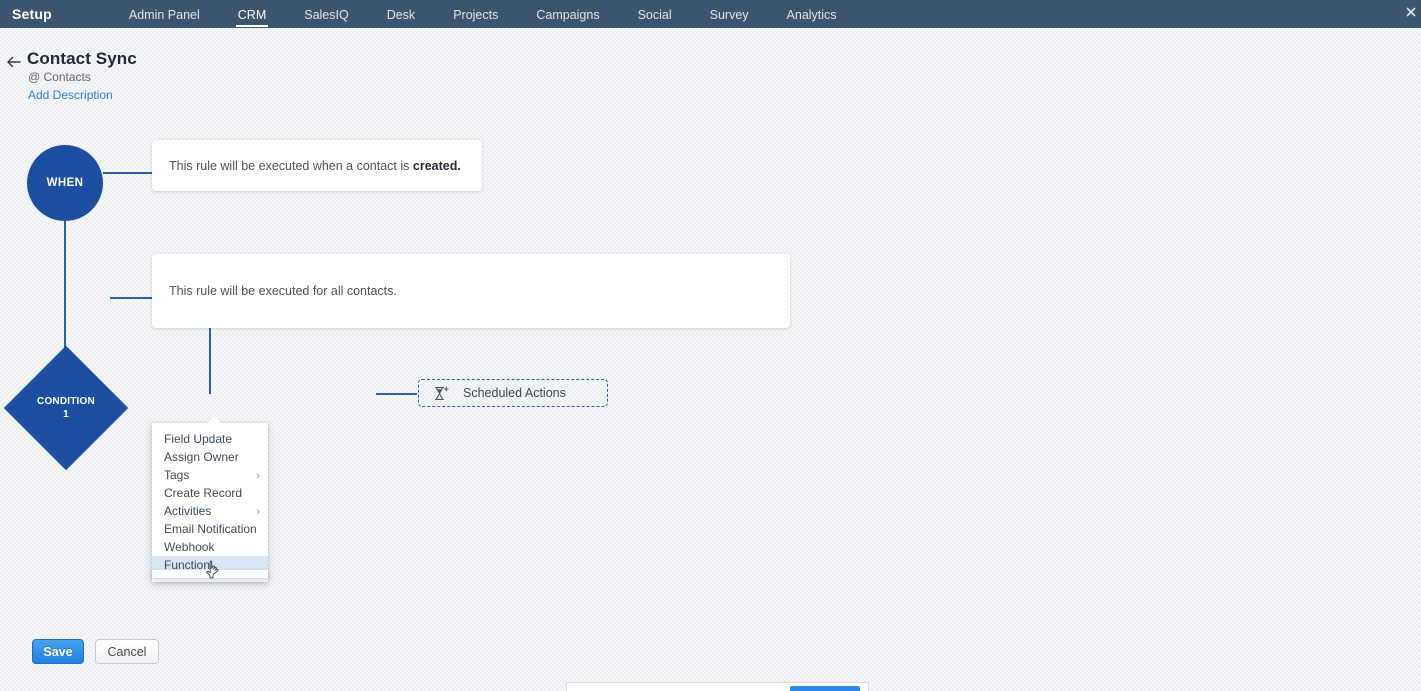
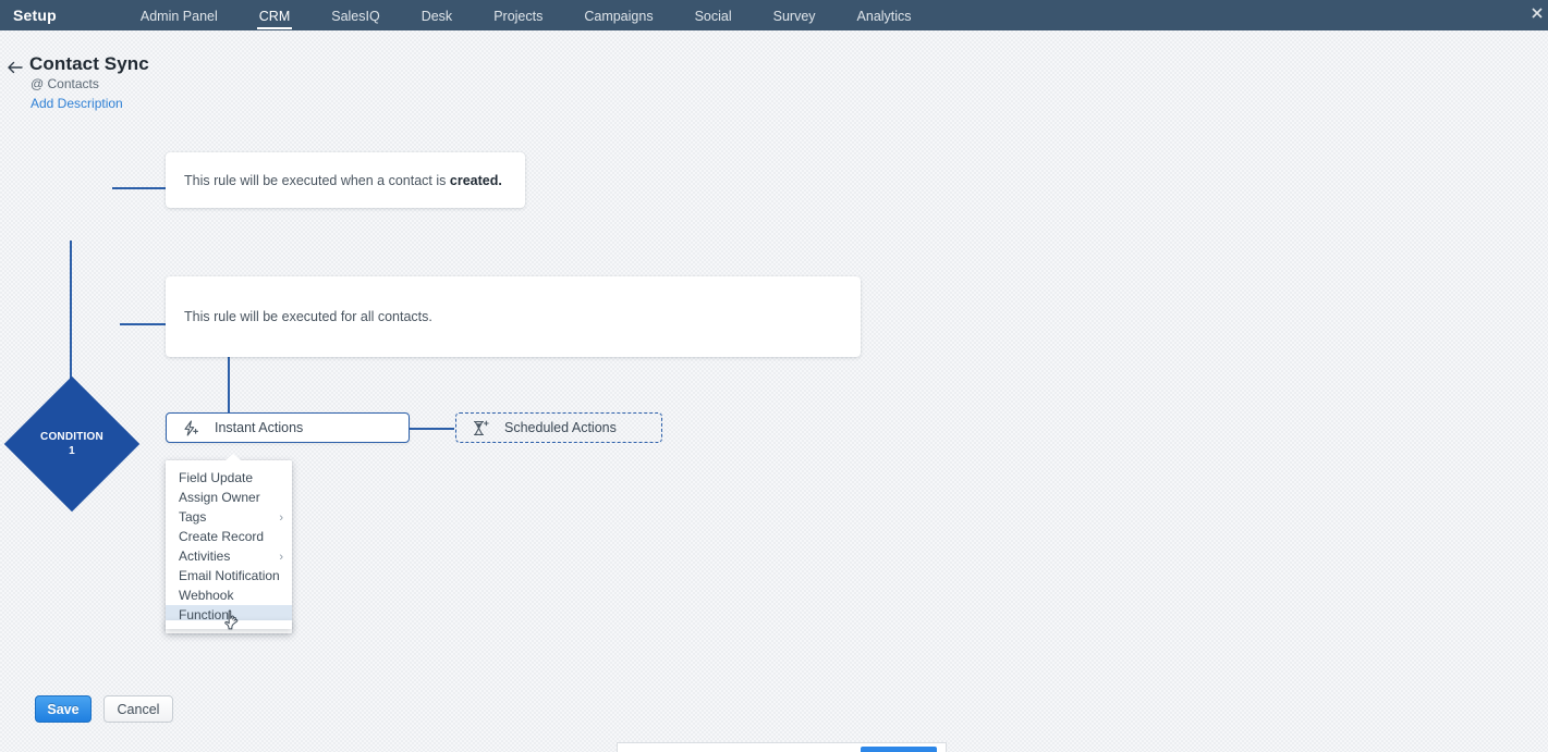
  Setup
  Admin Panel
  CRM
  SalesIQ
  Desk
  Projects
  Campaigns
  Social
  Survey
  Analytics
  Contact Sync
  @ Contacts
  Add Description
- WHEN
  This rule will be executed when a contact is created.
  CONDITION
  1
  This rule will be executed for all contacts.
+ Instant Actions
  Scheduled Actions
  Field Update
  Assign Owner
  Tags
  ›
  Create Record
  Activities
  ›
  Email Notification
  Webhook
  Function
  Save
  Cancel
